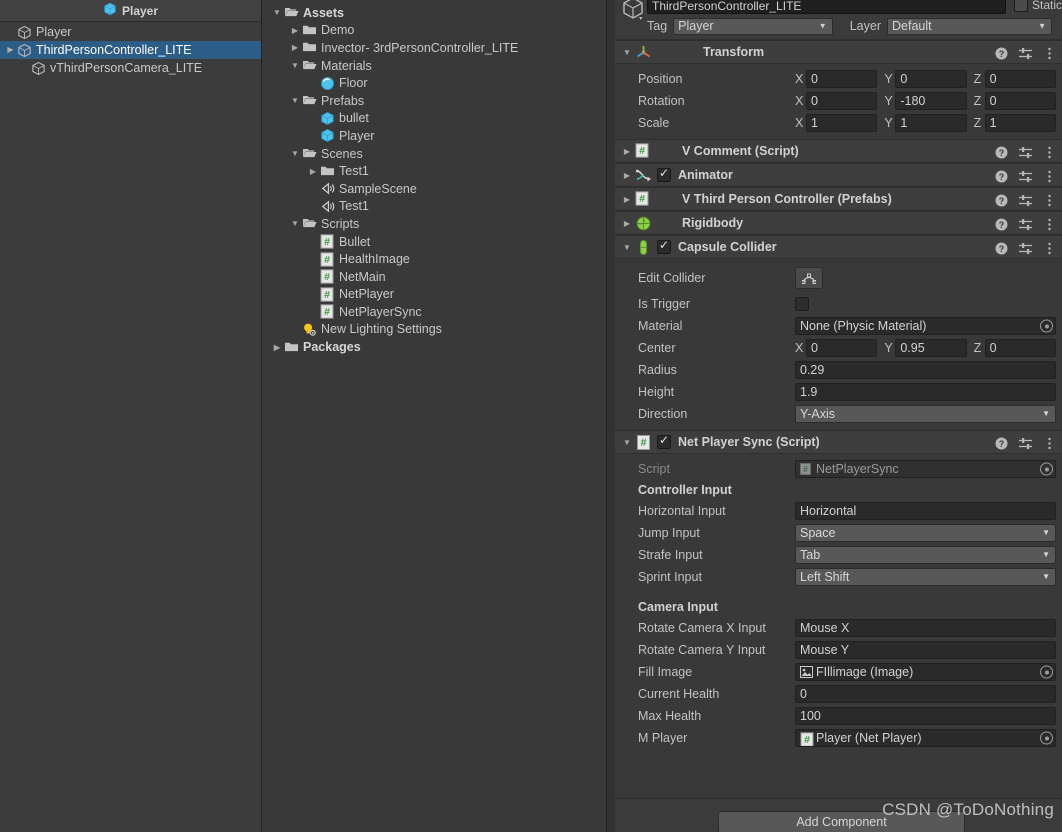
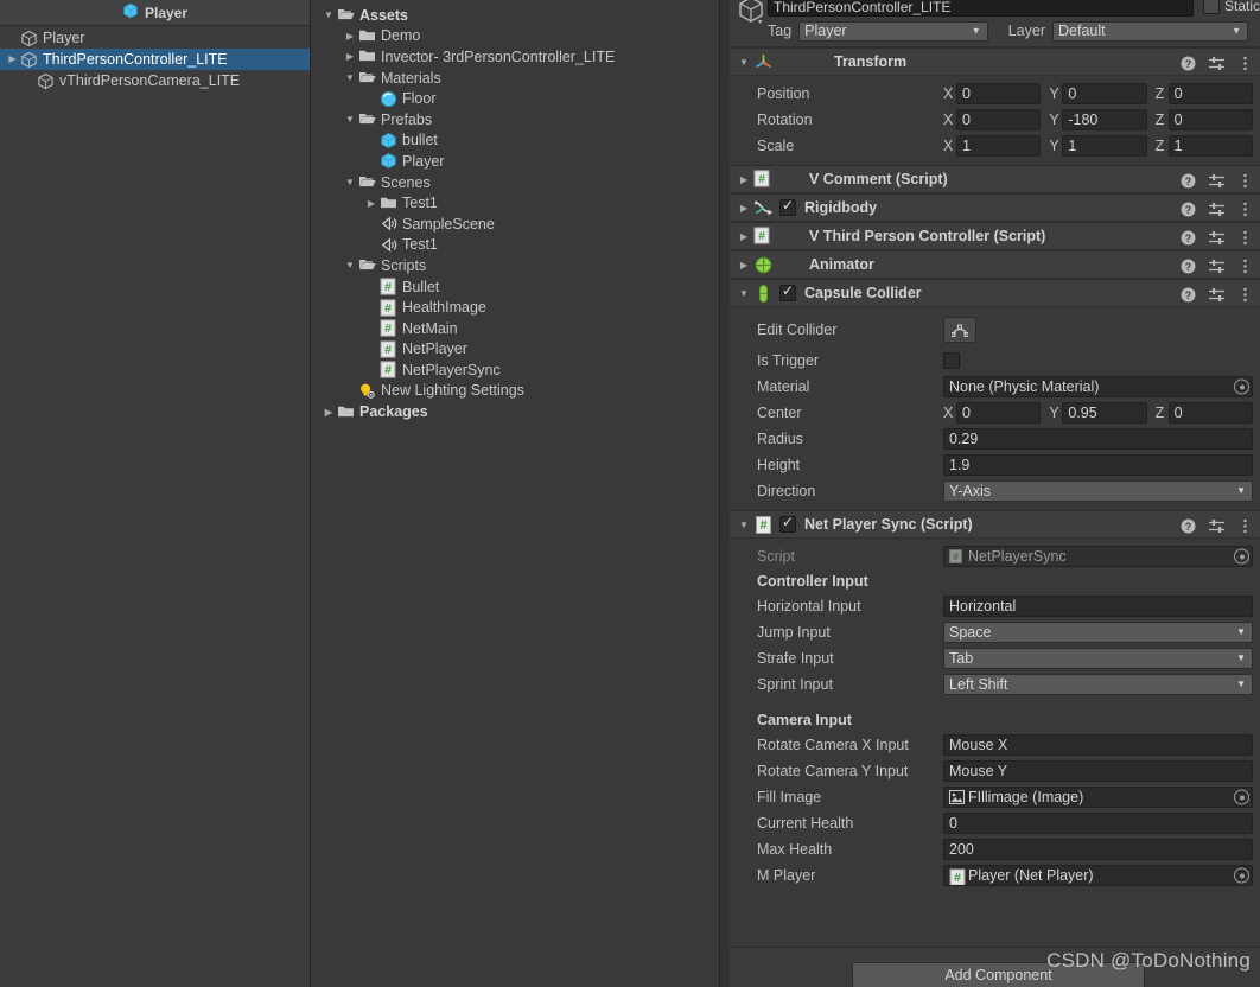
  Player
  Player
  ▶
  ThirdPersonController_LITE
  vThirdPersonCamera_LITE
  ▼
  Assets
  ▶
  Demo
  ▶
  Invector- 3rdPersonController_LITE
  ▼
  Materials
  Floor
  ▼
  Prefabs
  bullet
  Player
  ▼
  Scenes
  ▶
  Test1
  SampleScene
  Test1
  ▼
  Scripts
  #
  Bullet
  #
  HealthImage
  #
  NetMain
  #
  NetPlayer
  #
  NetPlayerSync
  New Lighting Settings
  ▶
  Packages
  ThirdPersonController_LITE
  Static
  Tag
  Player
  ▼
  Layer
  Default
  ▼
  ▼
  Transform
  ?
  Position
  X
  0
  Y
  0
  Z
  0
  Rotation
  X
  0
  Y
  -180
  Z
  0
  Scale
  X
  1
  Y
  1
  Z
  1
  ▶
  #
  V Comment (Script)
  ?
  ▶
- Animator
+ Rigidbody
  ?
  ▶
  #
- V Third Person Controller (Prefabs)
+ V Third Person Controller (Script)
  ?
  ▶
- Rigidbody
+ Animator
  ?
  ▼
  Capsule Collider
  ?
  Edit Collider
  Is Trigger
  Material
  None (Physic Material)
  Center
  X
  0
  Y
  0.95
  Z
  0
  Radius
  0.29
  Height
  1.9
  Direction
  Y-Axis
  ▼
  ▼
  #
  Net Player Sync (Script)
  ?
  Script
  #
  NetPlayerSync
  Controller Input
  Horizontal Input
  Horizontal
  Jump Input
  Space
  ▼
  Strafe Input
  Tab
  ▼
  Sprint Input
  Left Shift
  ▼
  Camera Input
  Rotate Camera X Input
  Mouse X
  Rotate Camera Y Input
  Mouse Y
  Fill Image
  FIllimage (Image)
  Current Health
  0
  Max Health
- 100
+ 200
  M Player
  #
  Player (Net Player)
  Add Component
  CSDN @ToDoNothing
